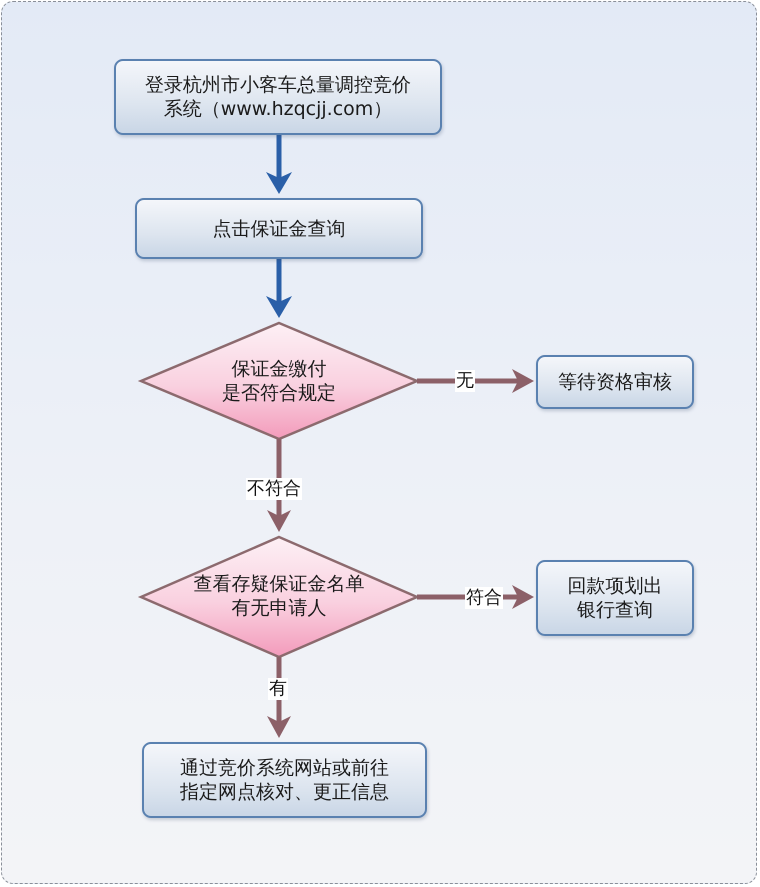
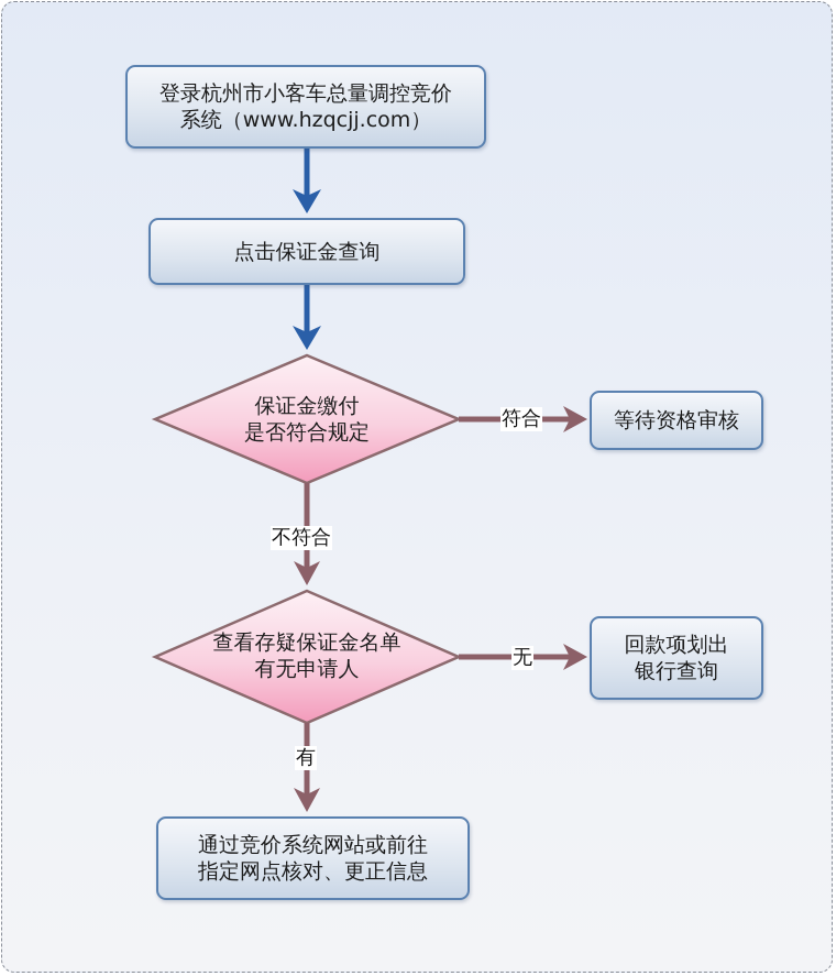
  登录杭州市小客车总量调控竞价
  系统（www.hzqcjj.com）
  点击保证金查询
  保证金缴付
  是否符合规定
  等待资格审核
  查看存疑保证金名单
  有无申请人
  回款项划出
  银行查询
  通过竞价系统网站或前往
  指定网点核对、更正信息
- 无
+ 符合
  不符合
- 符合
+ 无
  有
